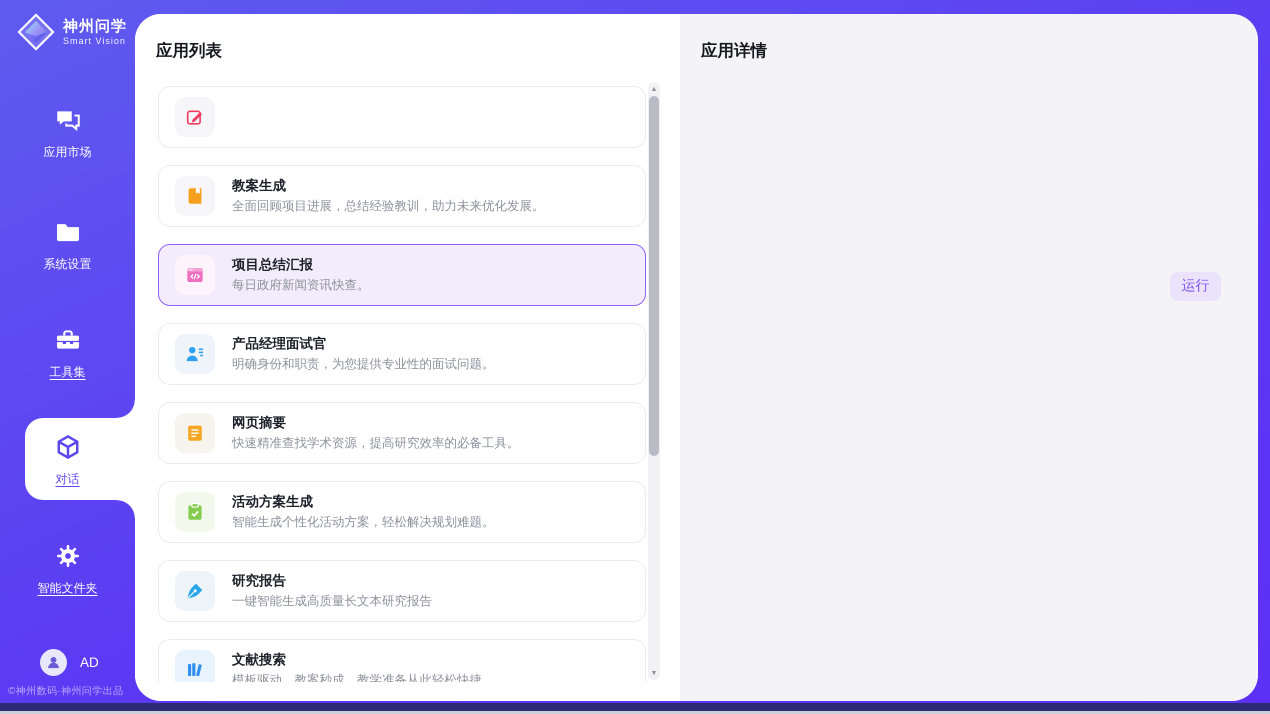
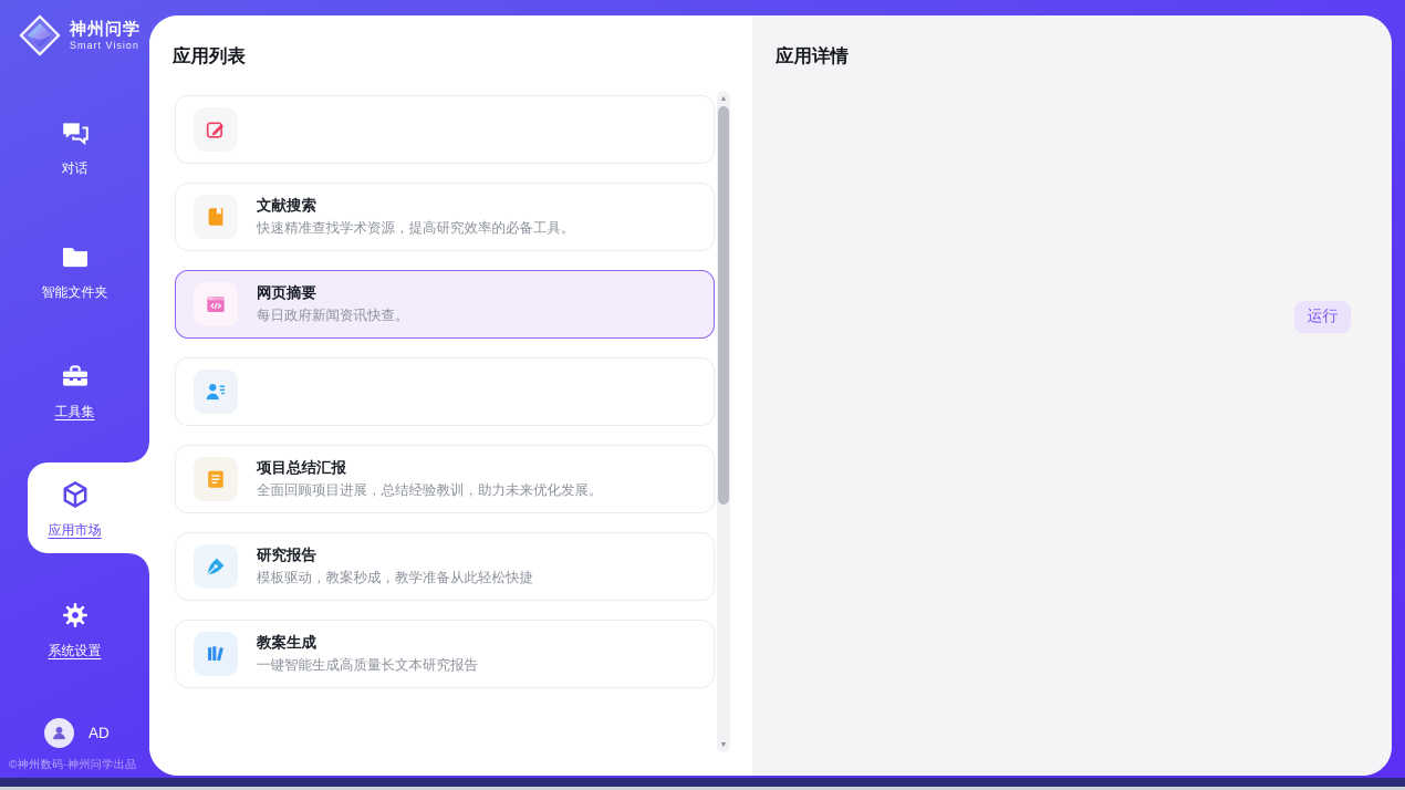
  神州问学
  Smart Vision
- 应用市场
+ 对话
- 系统设置
+ 智能文件夹
  工具集
- 对话
+ 应用市场
- 智能文件夹
+ 系统设置
  AD
  ©神州数码·神州问学出品
  应用列表
- 教案生成
+ 文献搜索
- 全面回顾项目进展，总结经验教训，助力未来优化发展。
+ 快速精准查找学术资源，提高研究效率的必备工具。
- 项目总结汇报
+ 网页摘要
  每日政府新闻资讯快查。
- 产品经理面试官
- 明确身份和职责，为您提供专业性的面试问题。
- 网页摘要
+ 项目总结汇报
- 快速精准查找学术资源，提高研究效率的必备工具。
+ 全面回顾项目进展，总结经验教训，助力未来优化发展。
- 活动方案生成
- 智能生成个性化活动方案，轻松解决规划难题。
  研究报告
- 一键智能生成高质量长文本研究报告
+ 模板驱动，教案秒成，教学准备从此轻松快捷
- 文献搜索
+ 教案生成
- 模板驱动，教案秒成，教学准备从此轻松快捷
+ 一键智能生成高质量长文本研究报告
  应用详情
  运行
